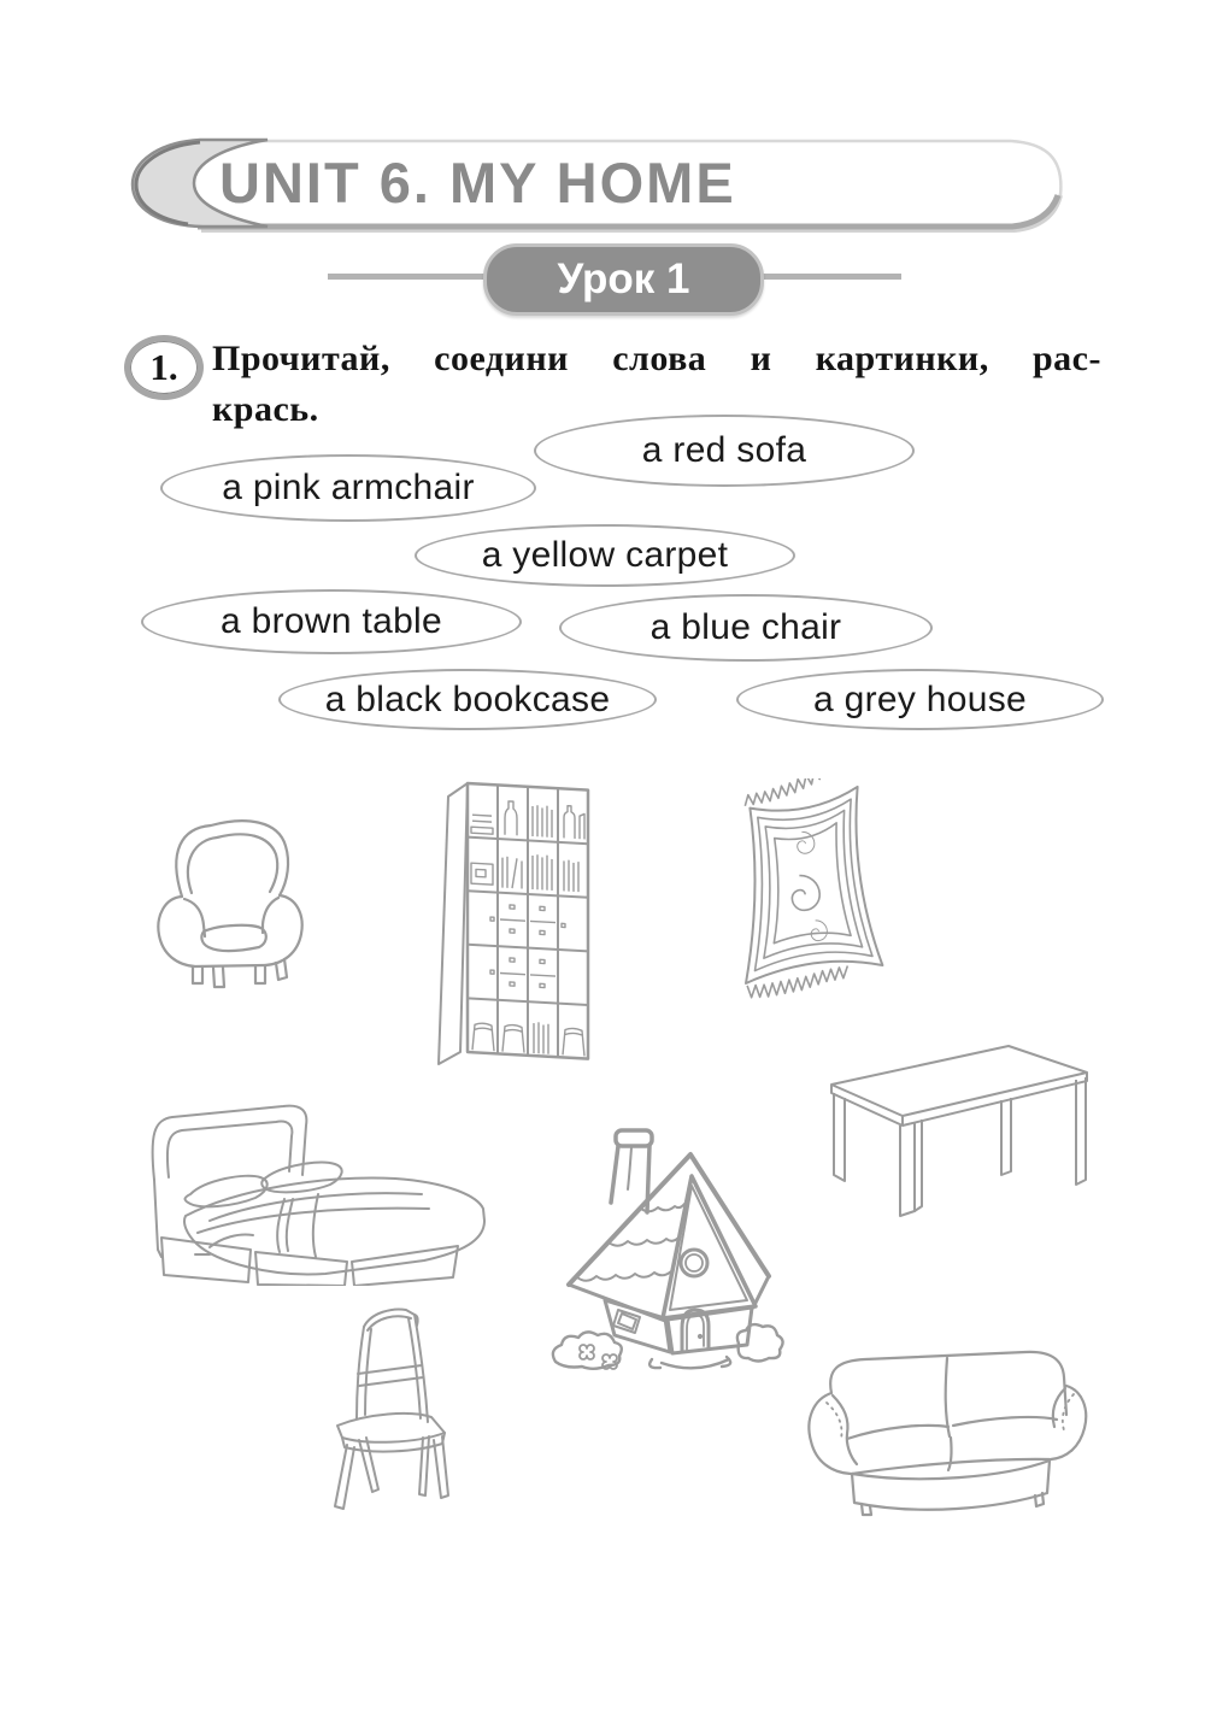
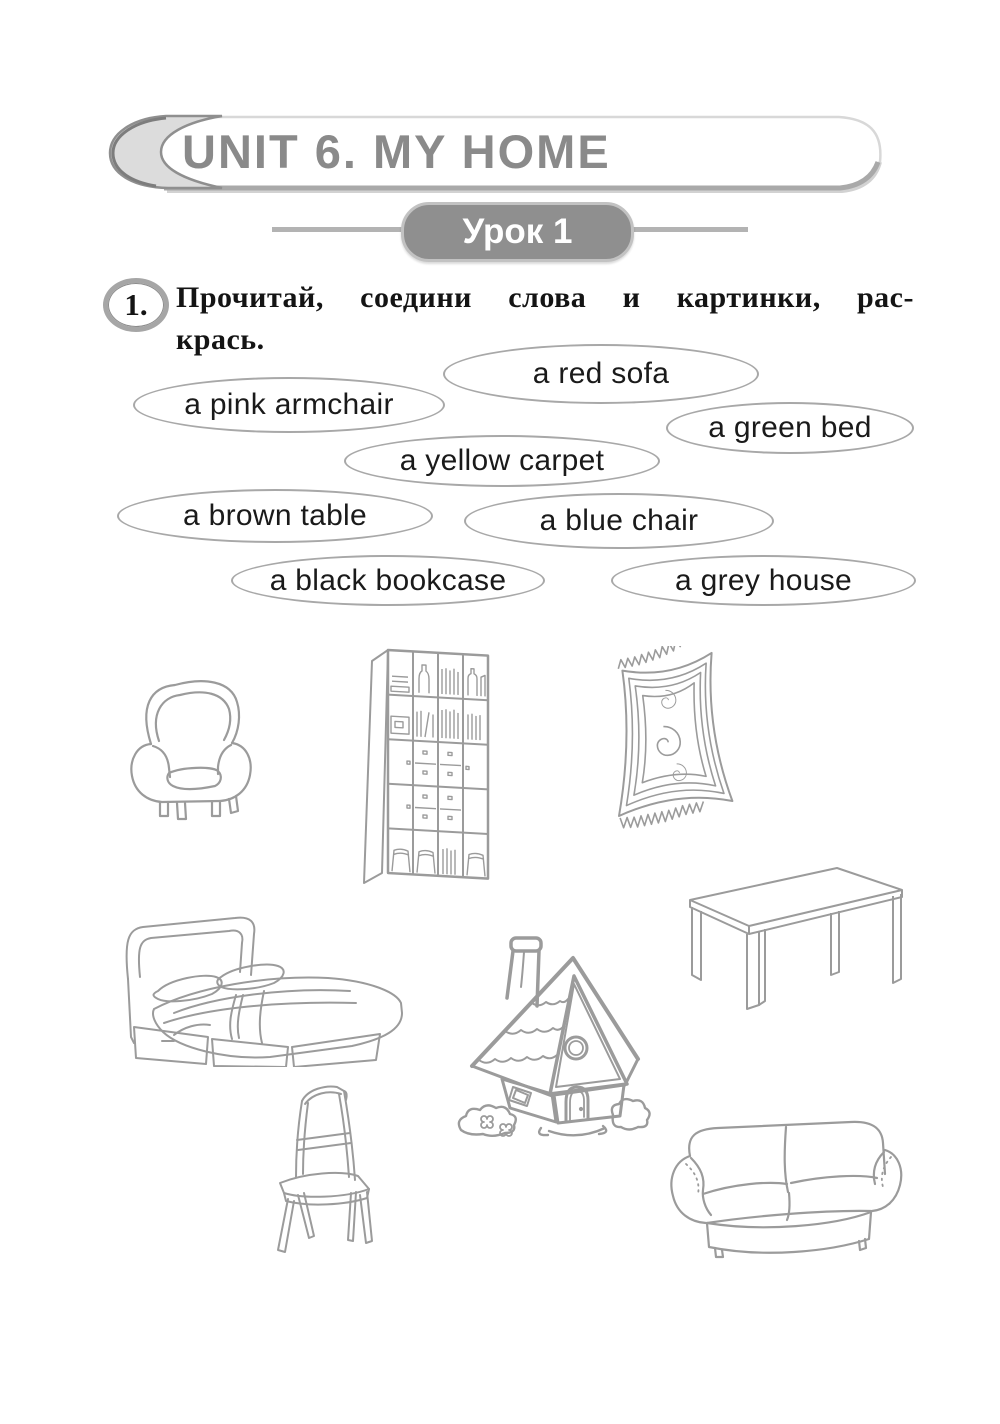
  UNIT 6. MY HOME
  Урок 1
  1.
  Прочитай, соедини слова и картинки, рас-
  крась.
  a red sofa
  a pink armchair
+ a green bed
  a yellow carpet
  a brown table
  a blue chair
  a black bookcase
  a grey house
